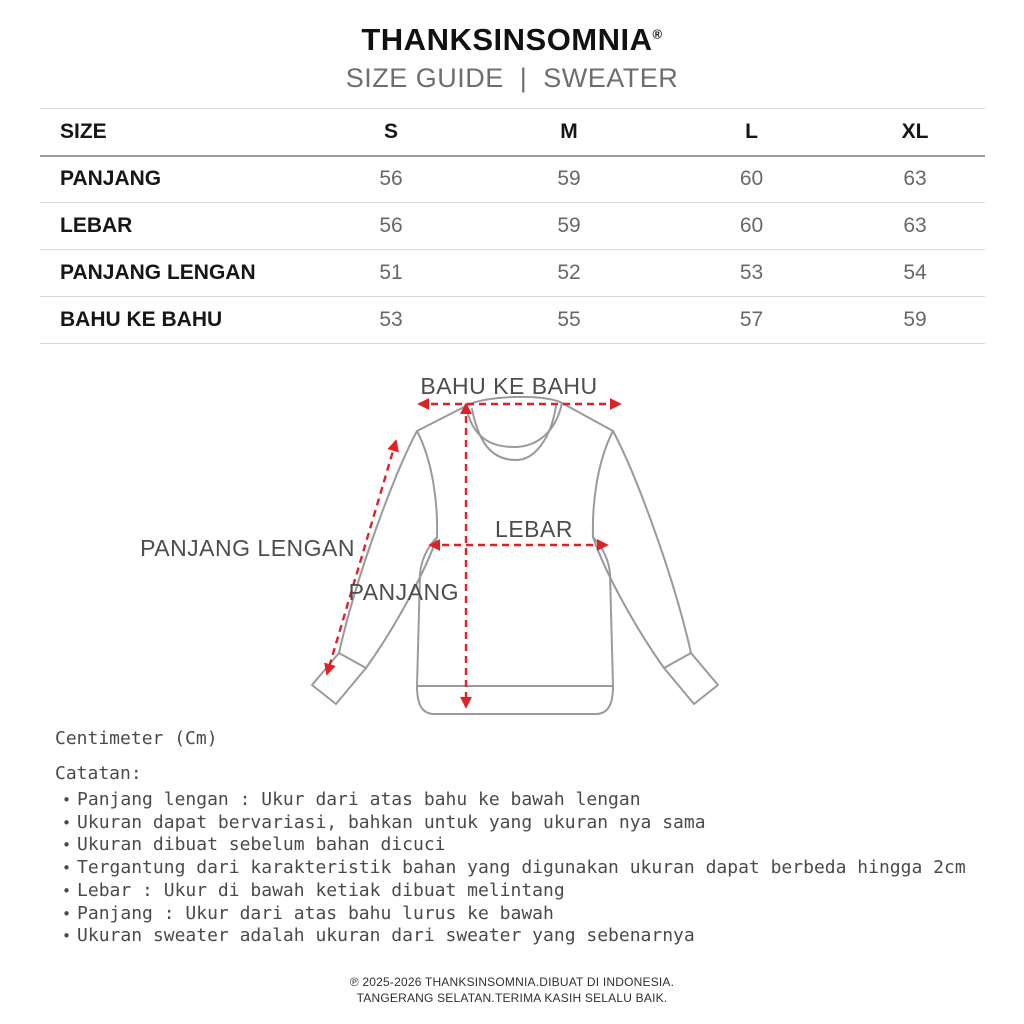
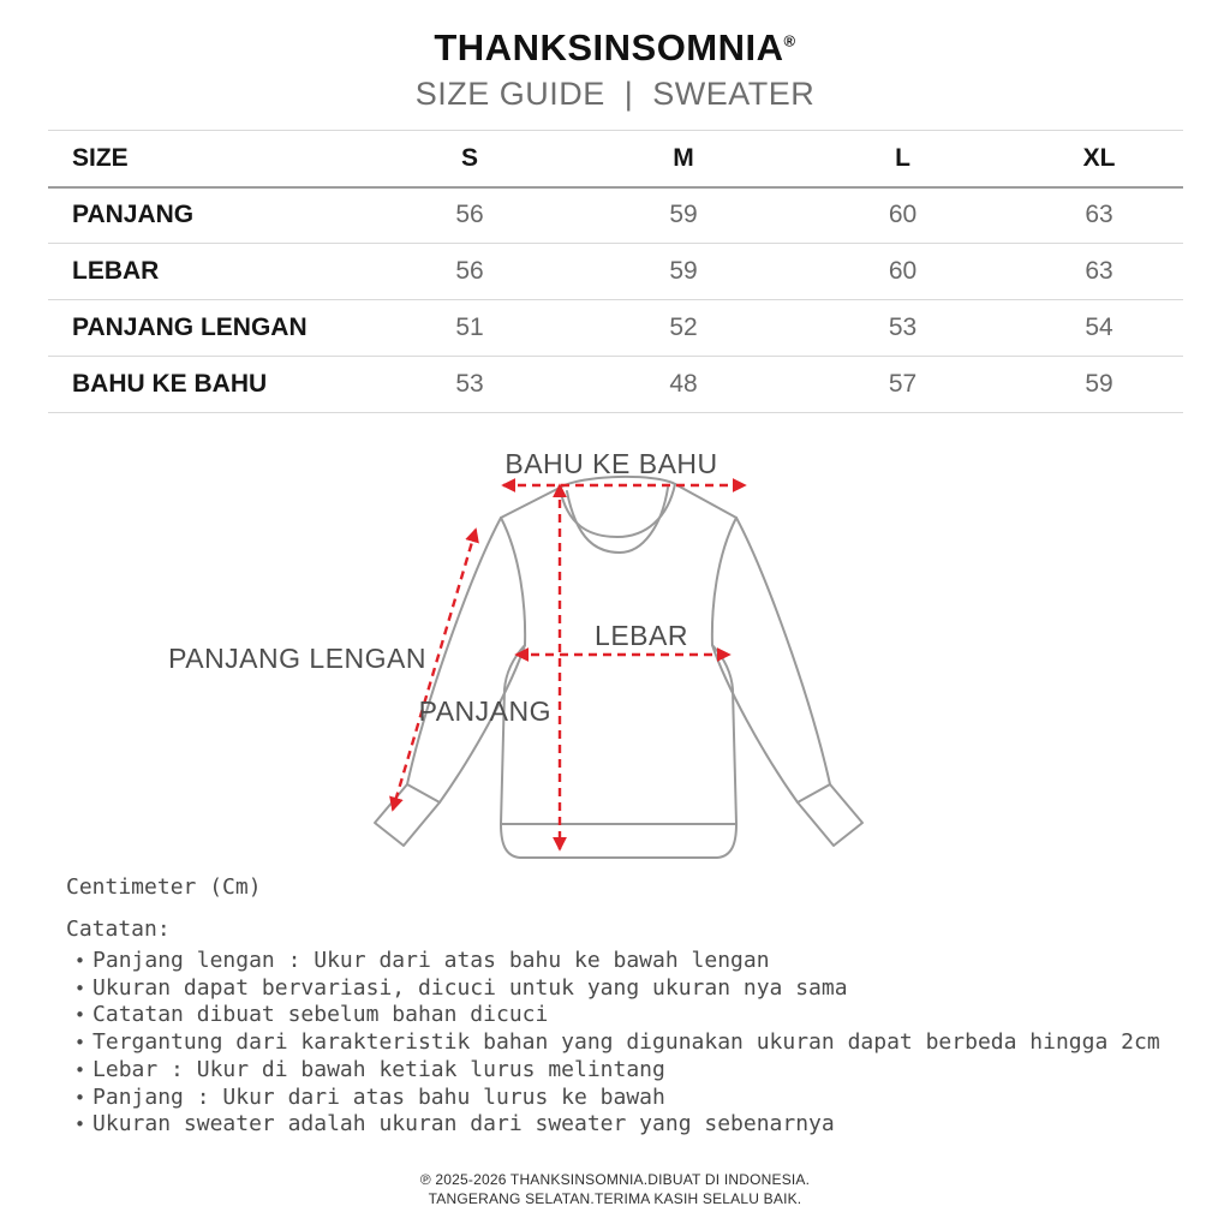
  THANKSINSOMNIA®
  SIZE GUIDE | SWEATER
  SIZE	S	M	L	XL
  PANJANG	56	59	60	63
  LEBAR	56	59	60	63
  PANJANG LENGAN	51	52	53	54
- BAHU KE BAHU	53	55	57	59
+ BAHU KE BAHU	53	48	57	59
  BAHU KE BAHU
  LEBAR
  PANJANG
  PANJANG LENGAN
  Centimeter (Cm)
  Catatan:
  • Panjang lengan : Ukur dari atas bahu ke bawah lengan
- • Ukuran dapat bervariasi, bahkan untuk yang ukuran nya sama
+ • Ukuran dapat bervariasi, dicuci untuk yang ukuran nya sama
- • Ukuran dibuat sebelum bahan dicuci
+ • Catatan dibuat sebelum bahan dicuci
  • Tergantung dari karakteristik bahan yang digunakan ukuran dapat berbeda hingga 2cm
- • Lebar : Ukur di bawah ketiak dibuat melintang
+ • Lebar : Ukur di bawah ketiak lurus melintang
  • Panjang : Ukur dari atas bahu lurus ke bawah
  • Ukuran sweater adalah ukuran dari sweater yang sebenarnya
  ℗ 2025-2026 THANKSINSOMNIA.DIBUAT DI INDONESIA.
  TANGERANG SELATAN.TERIMA KASIH SELALU BAIK.
